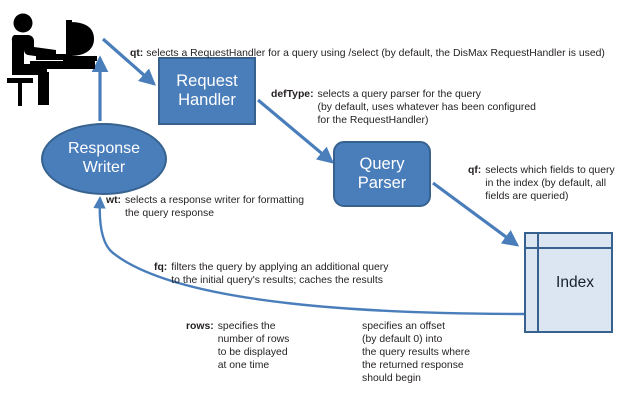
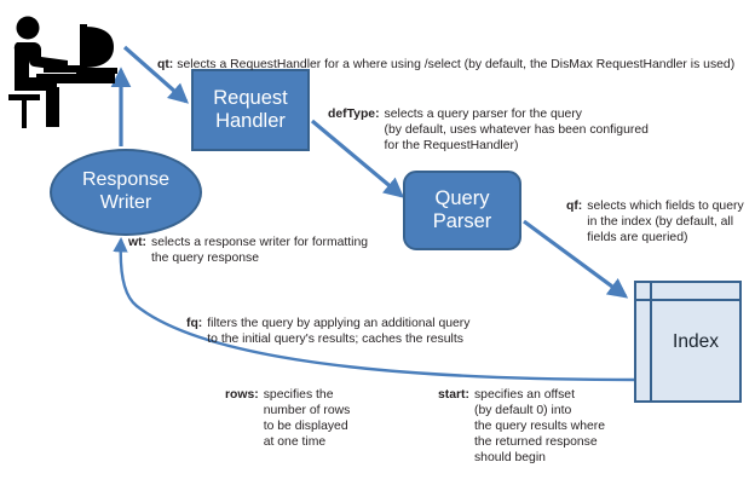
  Request
  Handler
  Query
  Parser
  Response
  Writer
  Index
- qt: selects a RequestHandler for a query using /select (by default, the DisMax RequestHandler is used)
+ qt: selects a RequestHandler for a where using /select (by default, the DisMax RequestHandler is used)
  defType:
  selects a query parser for the query
  (by default, uses whatever has been configured
  for the RequestHandler)
  qf:
  selects which fields to query
  in the index (by default, all
  fields are queried)
  wt:
  selects a response writer for formatting
  the query response
  fq:
  filters the query by applying an additional query
  to the initial query's results; caches the results
  rows:
  specifies the
  number of rows
  to be displayed
  at one time
+ start:
  specifies an offset
  (by default 0) into
  the query results where
  the returned response
  should begin
